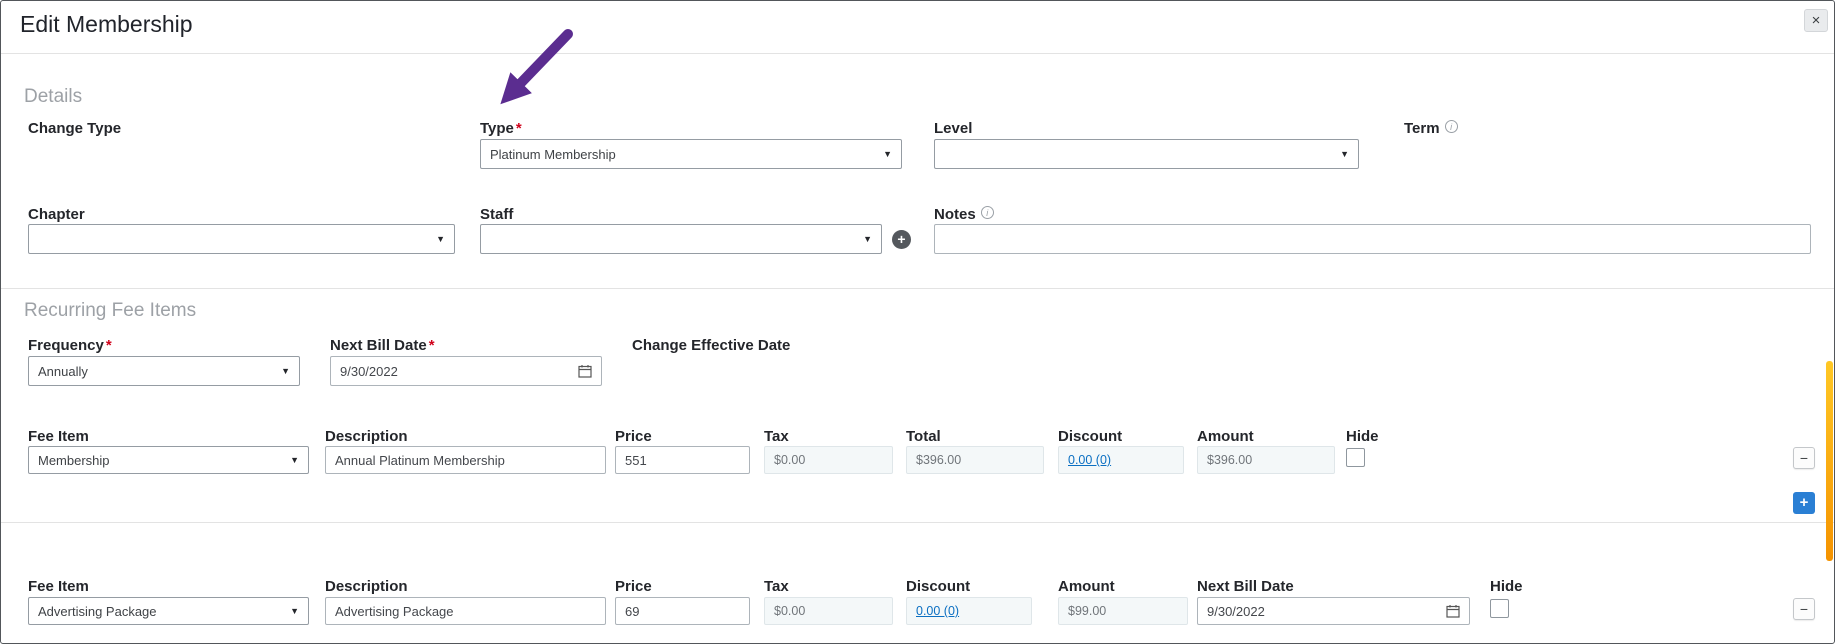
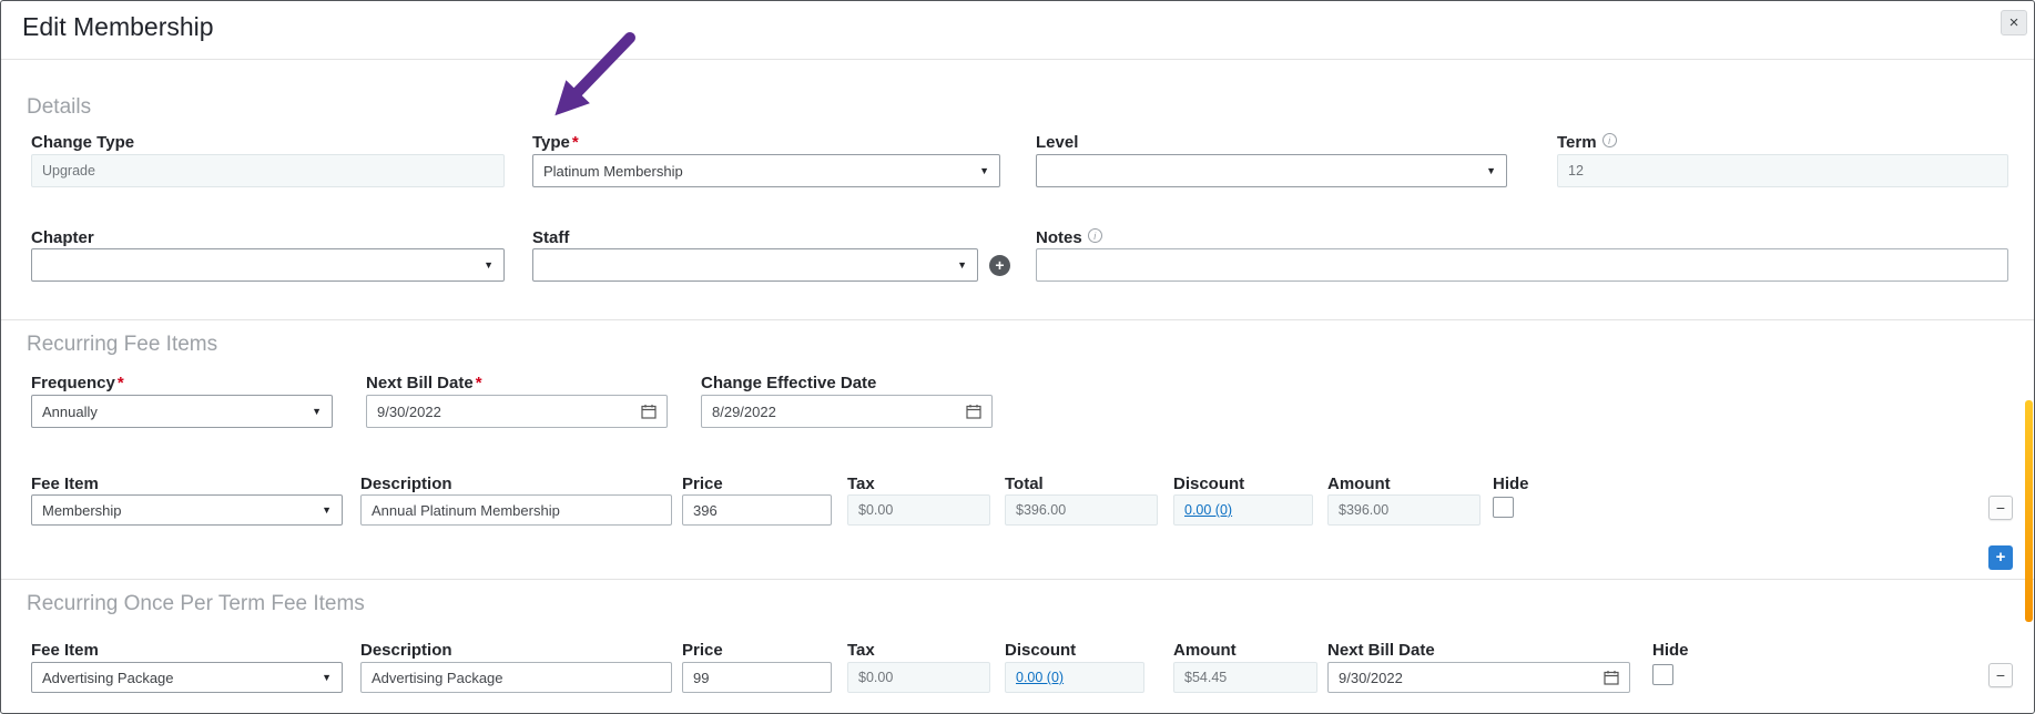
  Edit Membership
  ×
  Details
  Change Type
+ Upgrade
  Type*
  Platinum Membership
  ▼
  Level
  ▼
  Term i
+ 12
  Chapter
  ▼
  Staff
  ▼
  +
  Notes i
  Recurring Fee Items
  Frequency*
  Annually
  ▼
  Next Bill Date*
  9/30/2022
  Change Effective Date
+ 8/29/2022
  Fee Item
  Description
  Price
  Tax
  Total
  Discount
  Amount
  Hide
  Membership
  ▼
  Annual Platinum Membership
- 551
+ 396
  $0.00
  $396.00
  0.00 (0)
  $396.00
  −
  +
+ Recurring Once Per Term Fee Items
  Fee Item
  Description
  Price
  Tax
  Discount
  Amount
  Next Bill Date
  Hide
  Advertising Package
  ▼
  Advertising Package
- 69
+ 99
  $0.00
  0.00 (0)
- $99.00
+ $54.45
  9/30/2022
  −
